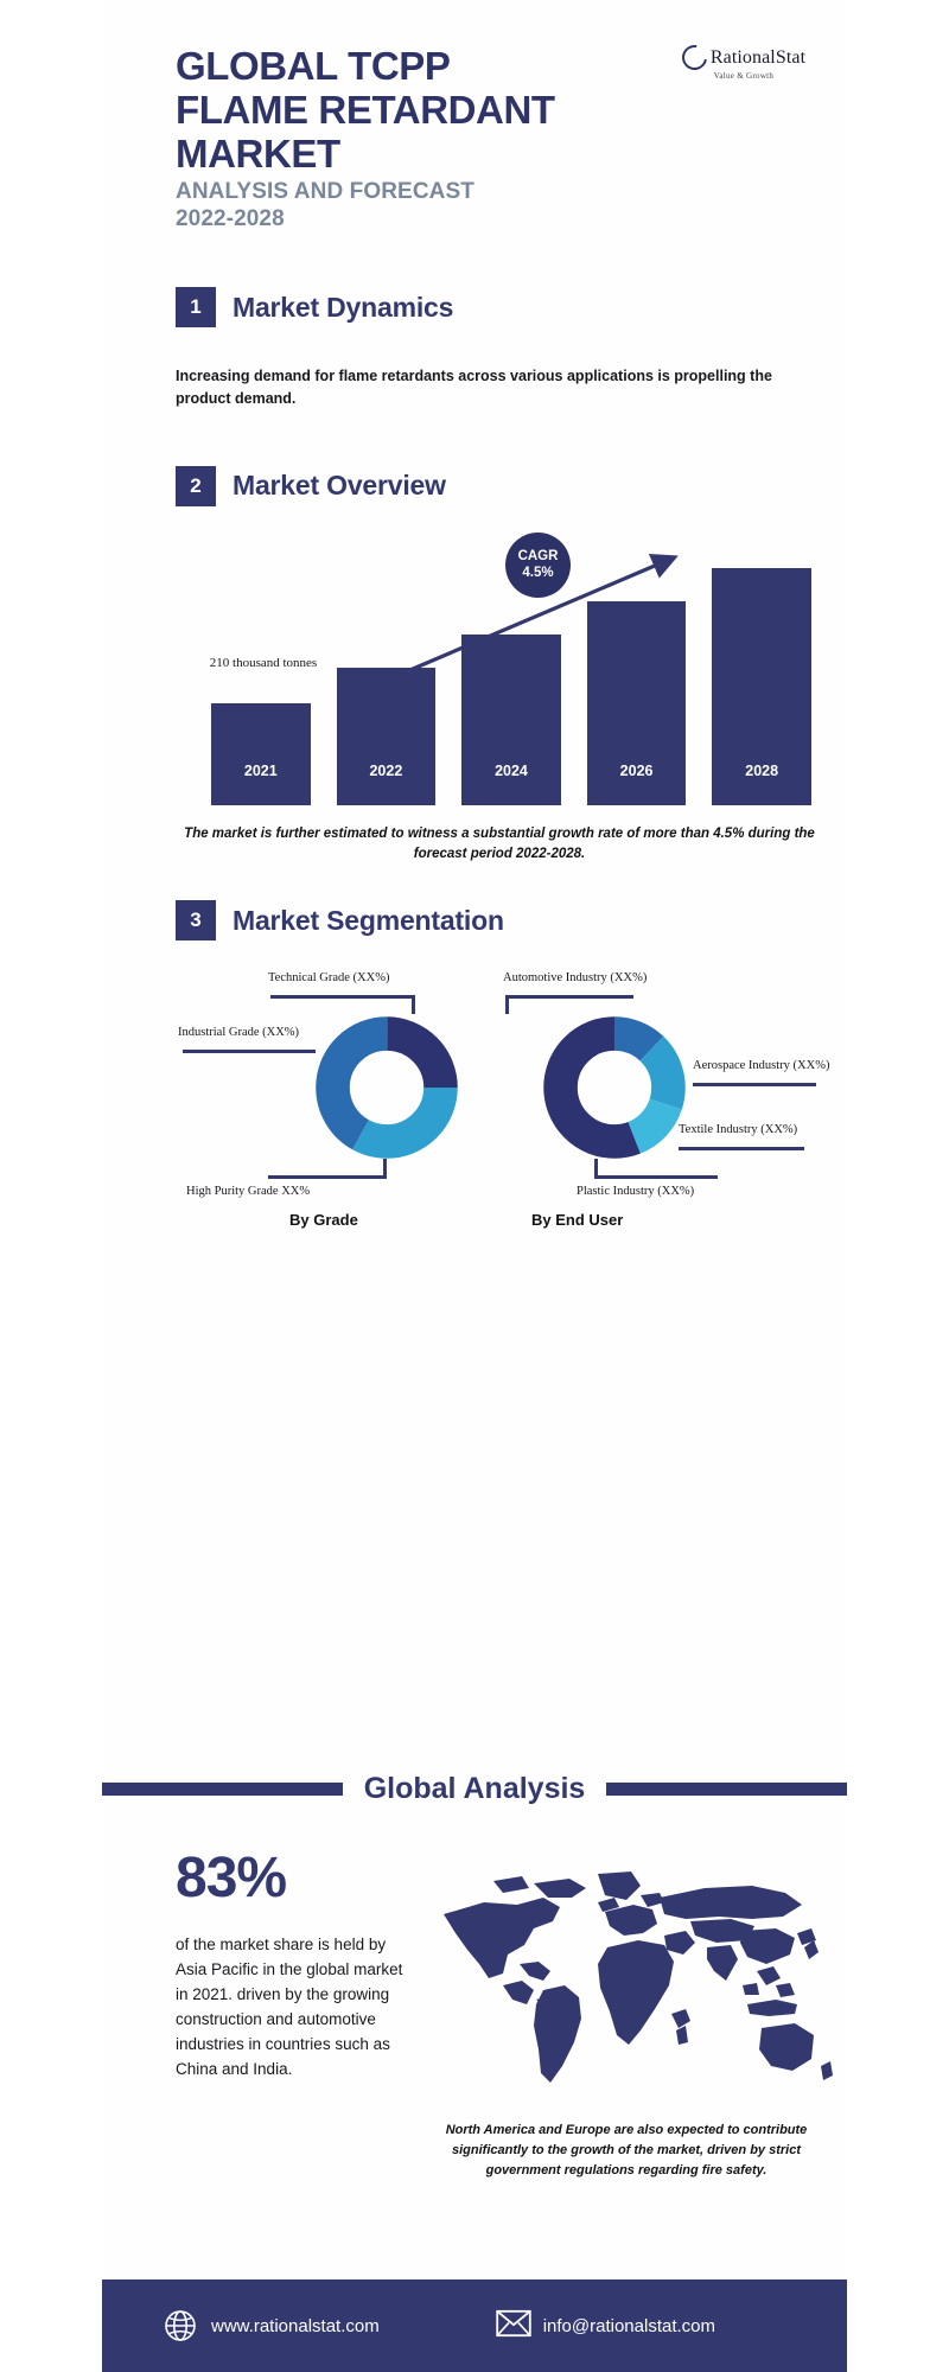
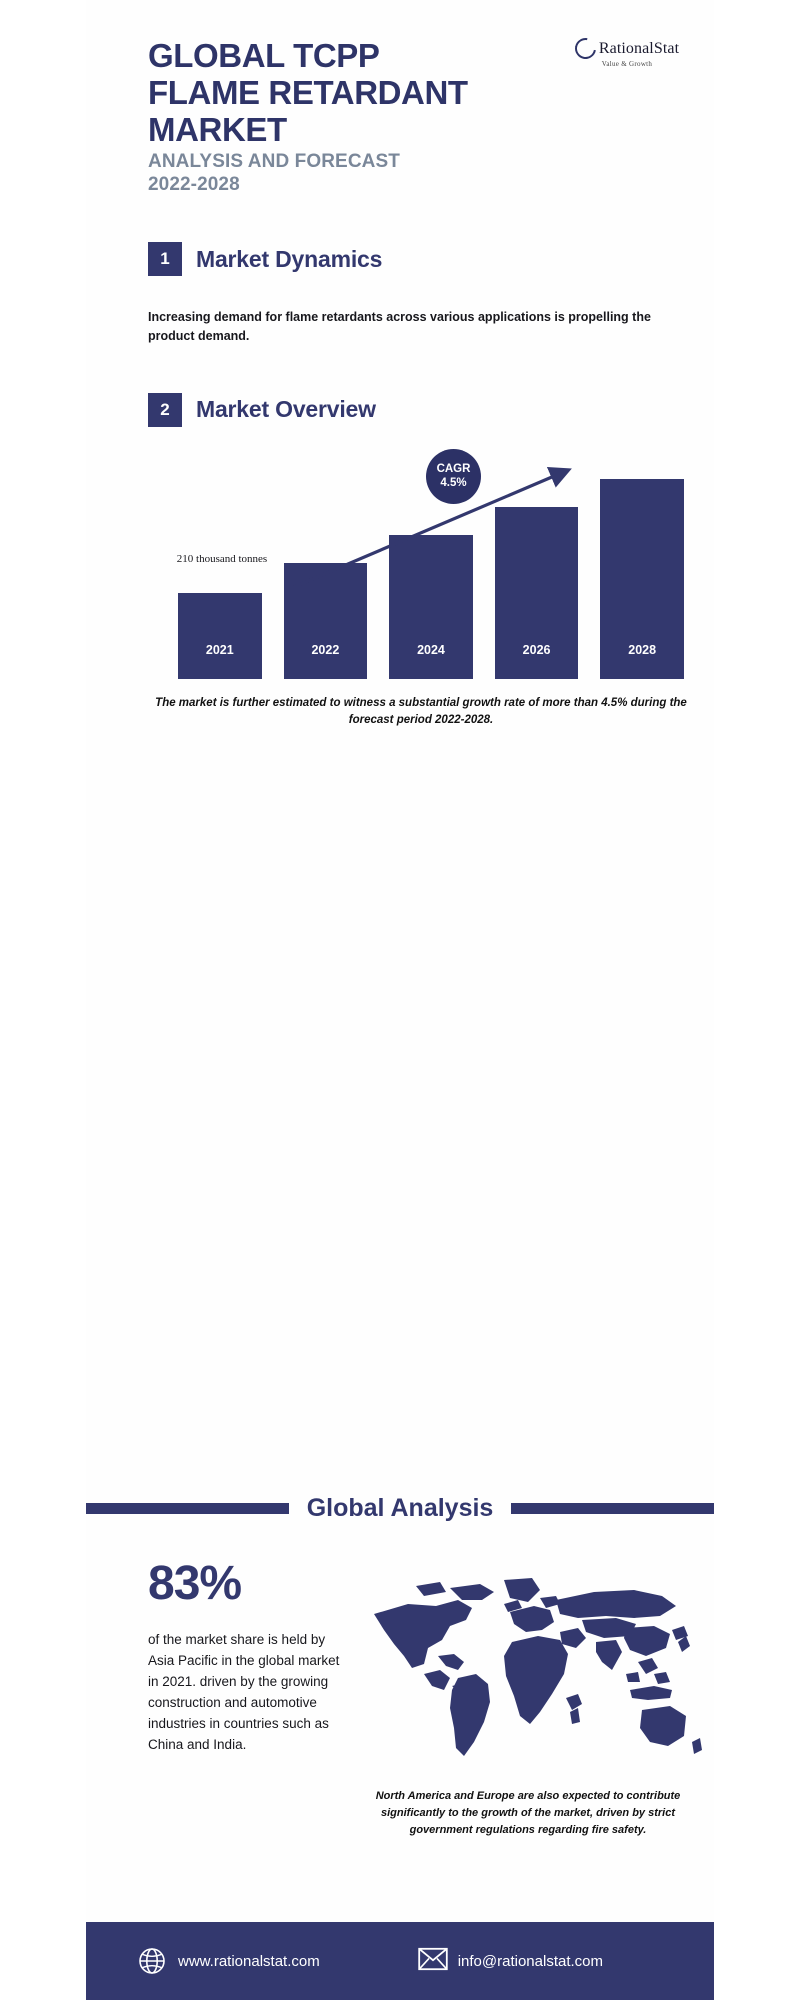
  GLOBAL TCPP
  FLAME RETARDANT
  MARKET
  ANALYSIS AND FORECAST
  2022-2028
  RationalStat
  Value & Growth
  1
  Market Dynamics
  Increasing demand for flame retardants across various applications is propelling the product demand.
  2
  Market Overview
  210 thousand tonnes
  CAGR
  4.5%
  2021
  2022
  2024
  2026
  2028
  The market is further estimated to witness a substantial growth rate of more than 4.5% during the forecast period 2022-2028.
- 3
- Market Segmentation
- Technical Grade (XX%)
- Industrial Grade (XX%)
- High Purity Grade XX%
- By Grade
- Automotive Industry (XX%)
- Aerospace Industry (XX%)
- Textile Industry (XX%)
- Plastic Industry (XX%)
- By End User
  Global Analysis
  83%
  of the market share is held by Asia Pacific in the global market in 2021. driven by the growing construction and automotive industries in countries such as China and India.
  North America and Europe are also expected to contribute significantly to the growth of the market, driven by strict government regulations regarding fire safety.
  www.rationalstat.com
  info@rationalstat.com
